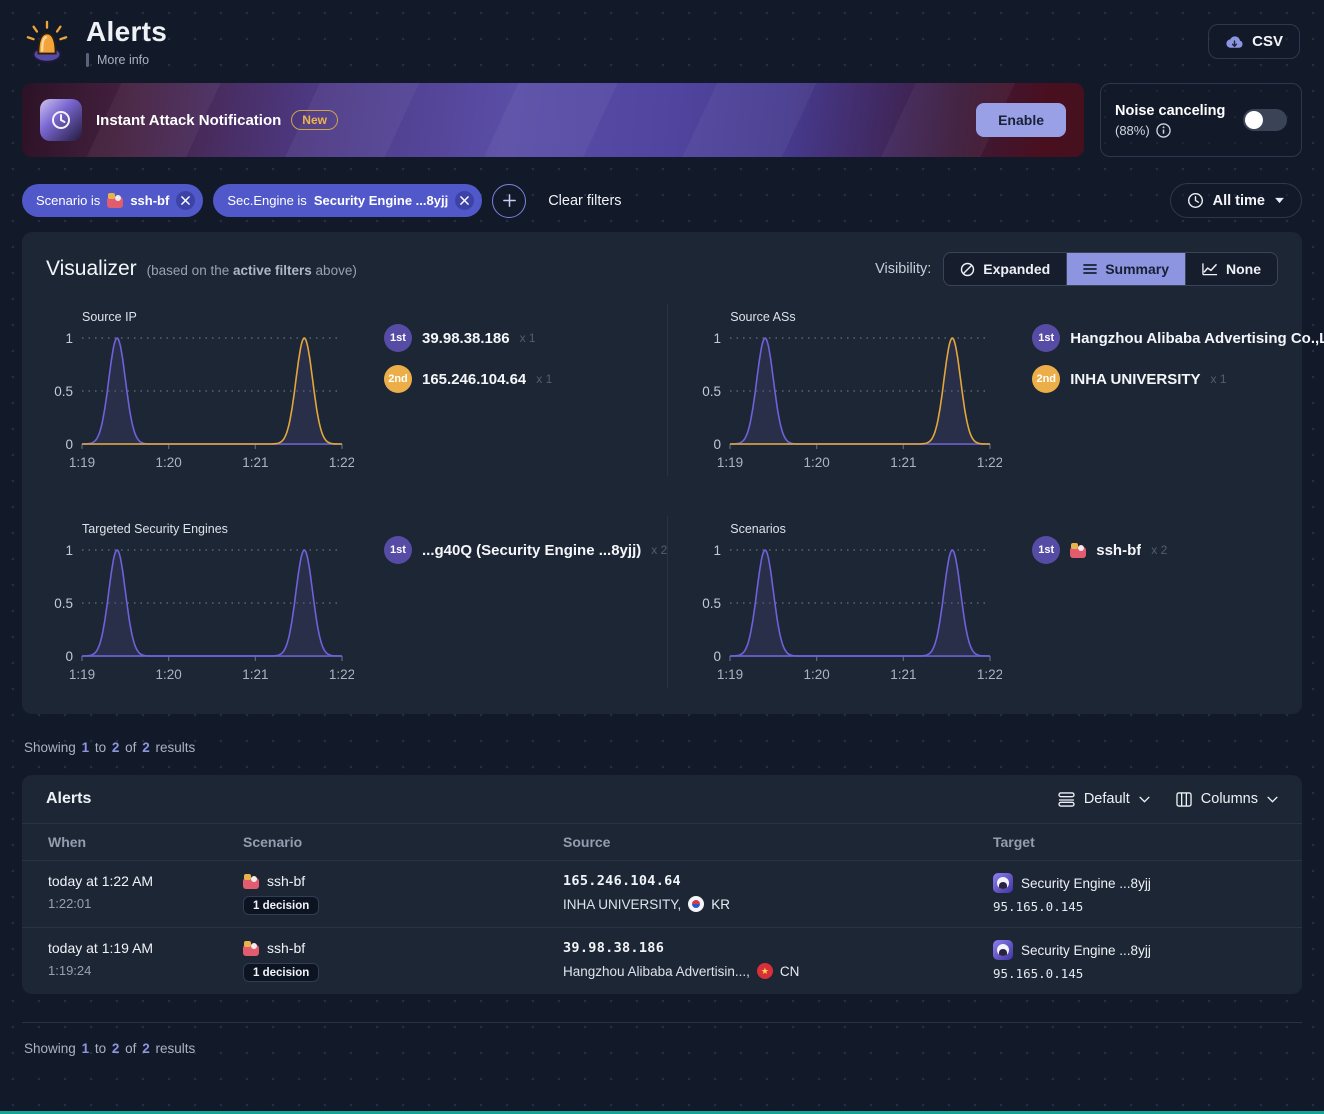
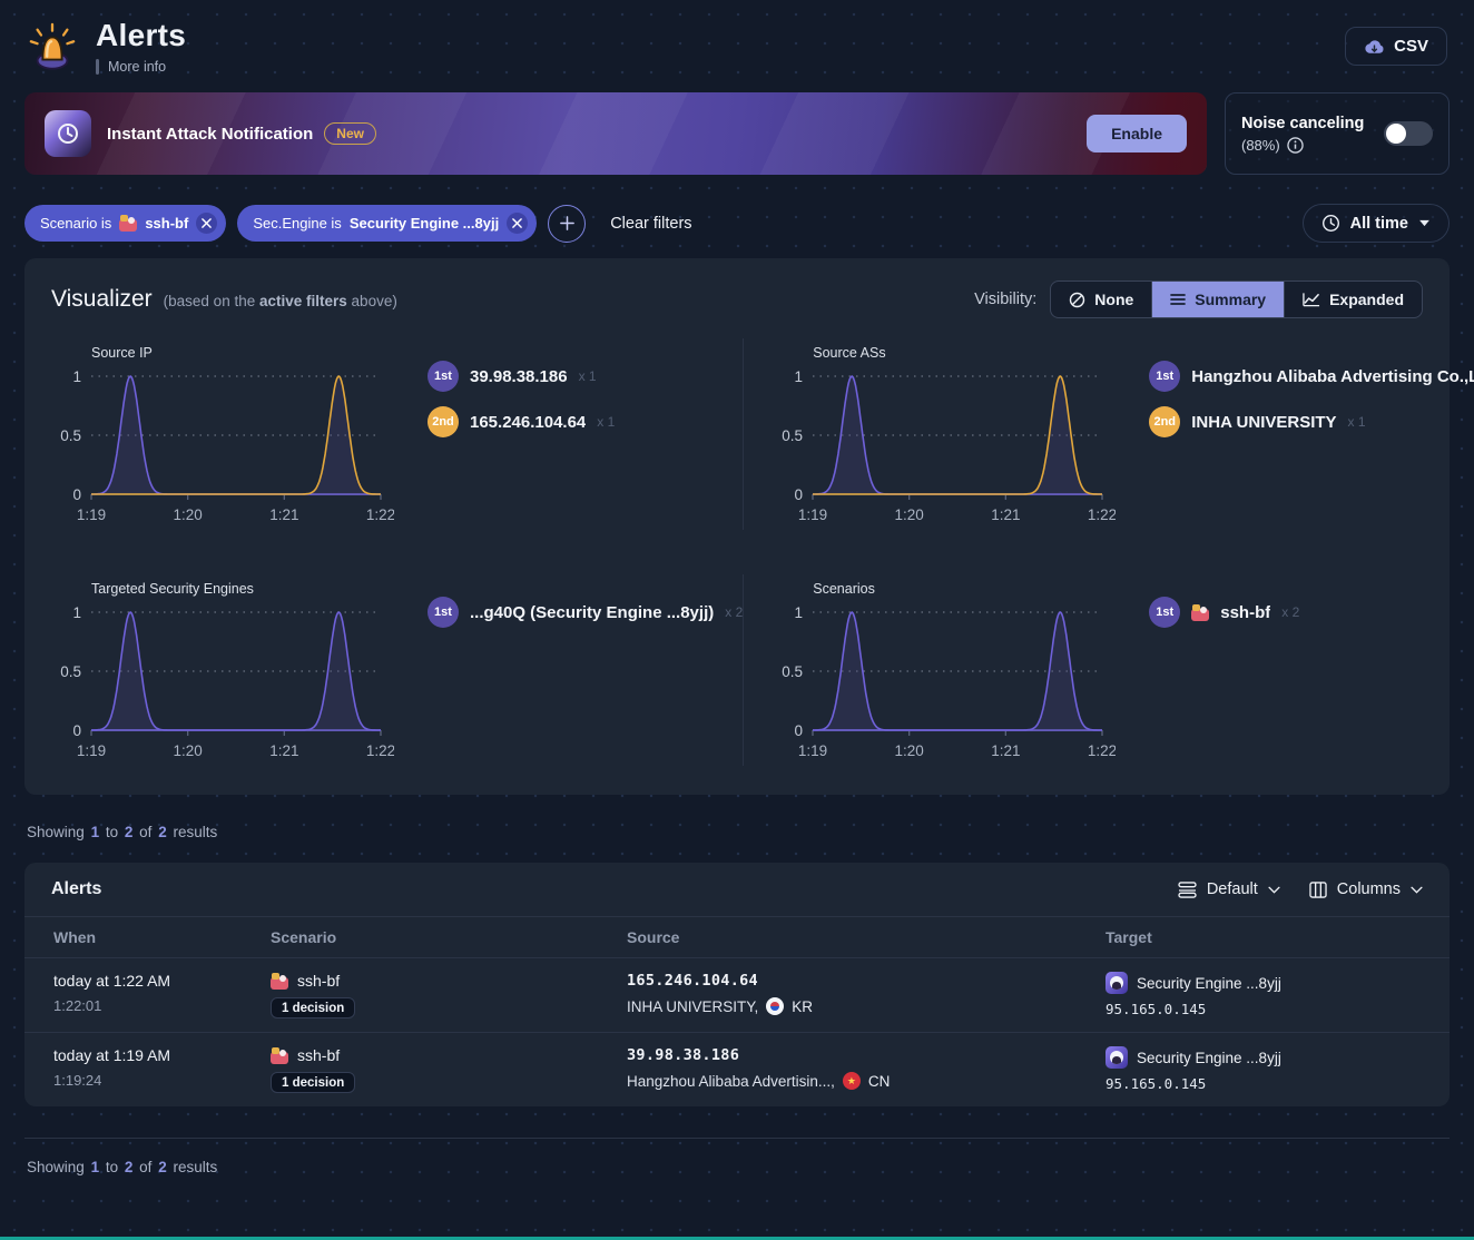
  Alerts
  More info
  CSV
  Instant Attack Notification
  New
  Enable
  Noise canceling
  (88%)
  Scenario is
  ssh-bf
  Sec.Engine is
  Security Engine ...8yjj
  Clear filters
  All time
  Visualizer
  (based on the active filters above)
  Visibility:
- Expanded
+ None
  Summary
- None
+ Expanded
  Source IP
  1
  0.5
  0
  1:19
  1:20
  1:21
  1:22
  1st
  39.98.38.186
  x 1
  2nd
  165.246.104.64
  x 1
  Source ASs
  1
  0.5
  0
  1:19
  1:20
  1:21
  1:22
  1st
  Hangzhou Alibaba Advertising Co.,
  2nd
  INHA UNIVERSITY
  x 1
  Targeted Security Engines
  1
  0.5
  0
  1:19
  1:20
  1:21
  1:22
  1st
  ...g40Q (Security Engine ...8yjj)
  x 2
  Scenarios
  1
  0.5
  0
  1:19
  1:20
  1:21
  1:22
  1st
  ssh-bf
  x 2
  Showing 1 to 2 of 2 results
  Alerts
  Default
  Columns
  When
  Scenario
  Source
  Target
  today at 1:22 AM
  1:22:01
  ssh-bf
  1 decision
  165.246.104.64
  INHA UNIVERSITY,
  KR
  Security Engine ...8yjj
  95.165.0.145
  today at 1:19 AM
  1:19:24
  ssh-bf
  1 decision
  39.98.38.186
  Hangzhou Alibaba Advertisin...,
  ★
  CN
  Security Engine ...8yjj
  95.165.0.145
  Showing 1 to 2 of 2 results
